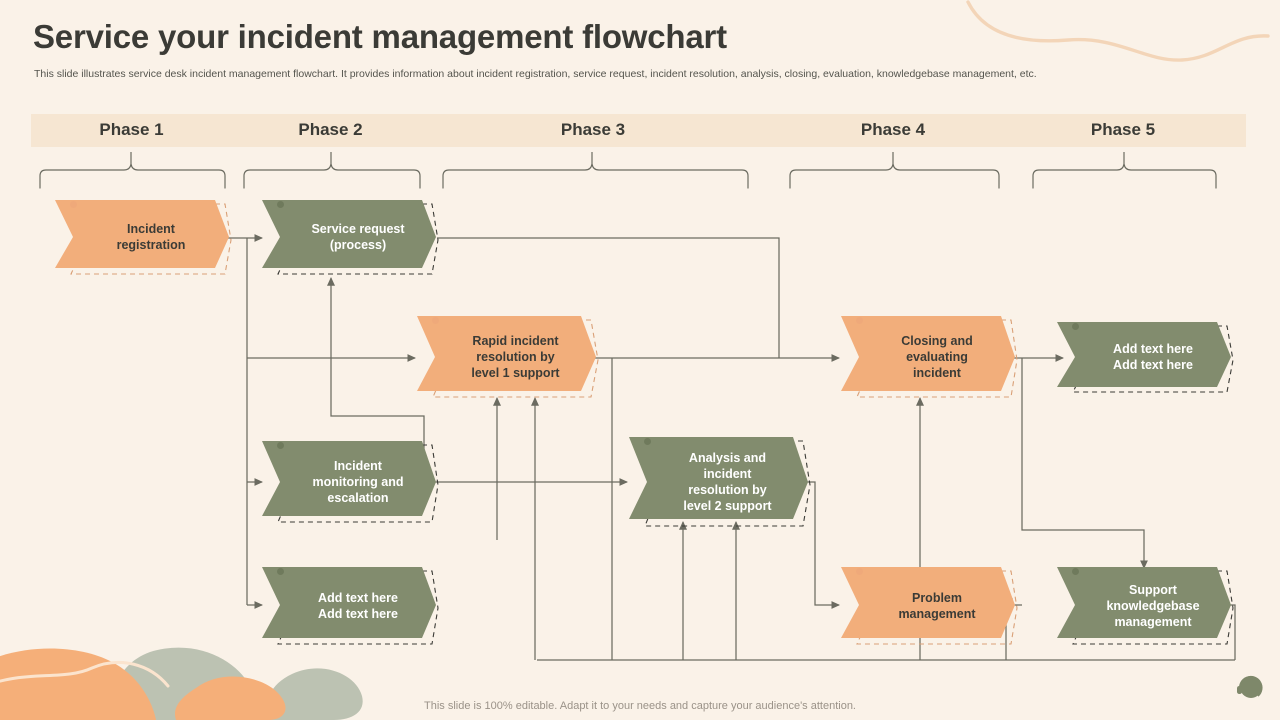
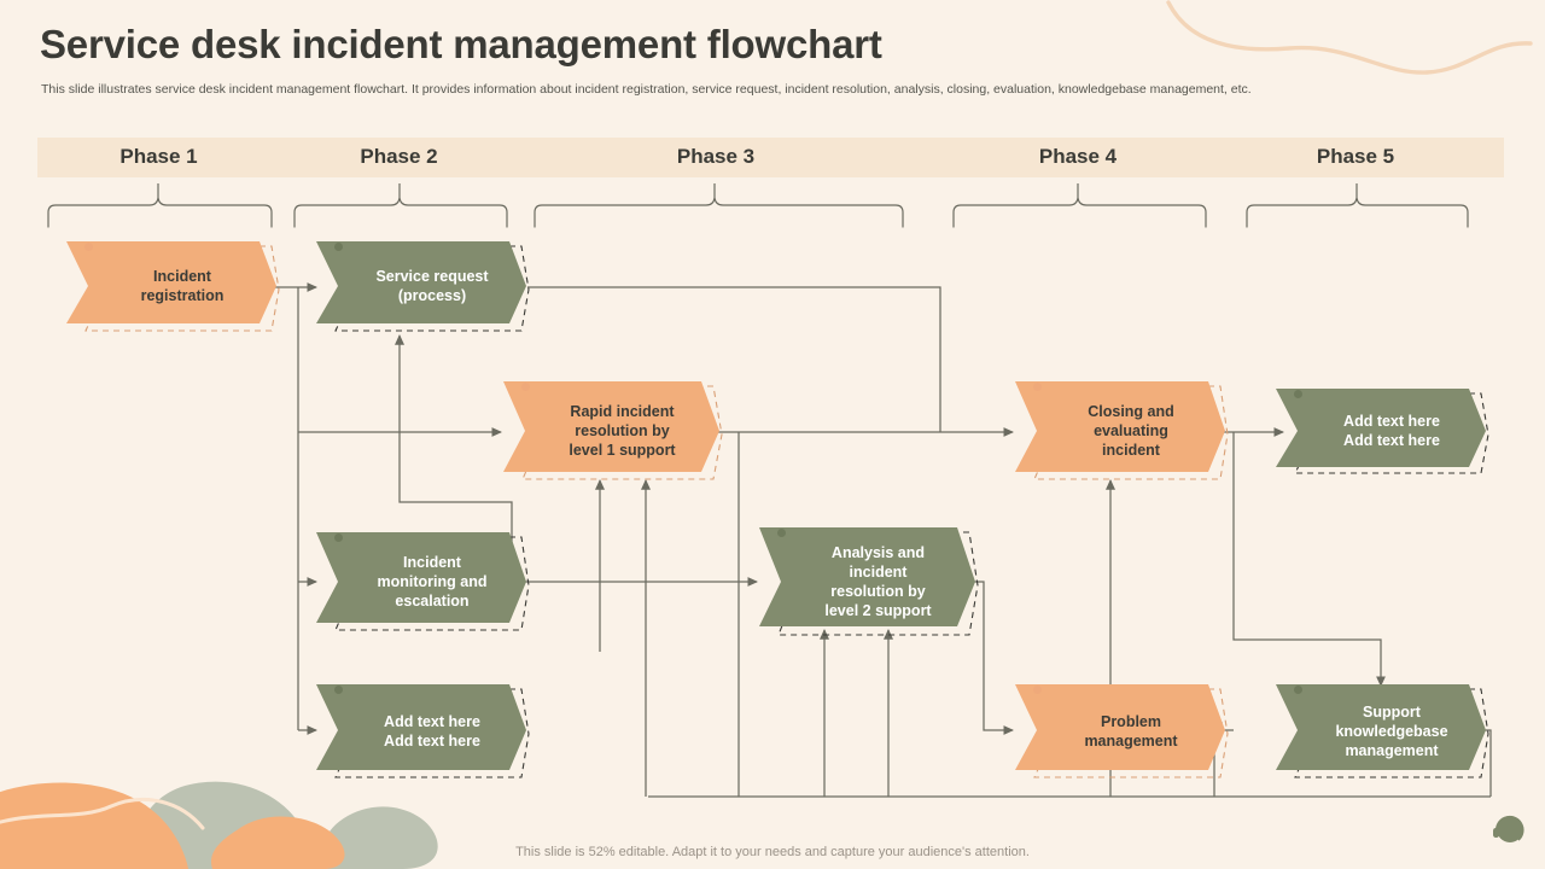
- Service your incident management flowchart
+ Service desk incident management flowchart
  This slide illustrates service desk incident management flowchart. It provides information about incident registration, service request, incident resolution, analysis, closing, evaluation, knowledgebase management, etc.
  Phase 1
  Phase 2
  Phase 3
  Phase 4
  Phase 5
  Incident
  registration
  Service request
  (process)
  Rapid incident
  resolution by
  level 1 support
  Incident
  monitoring and
  escalation
  Add text here
  Add text here
  Analysis and
  incident
  resolution by
  level 2 support
  Closing and
  evaluating
  incident
  Problem
  management
  Add text here
  Add text here
  Support
  knowledgebase
  management
- This slide is 100% editable. Adapt it to your needs and capture your audience's attention.
+ This slide is 52% editable. Adapt it to your needs and capture your audience's attention.
